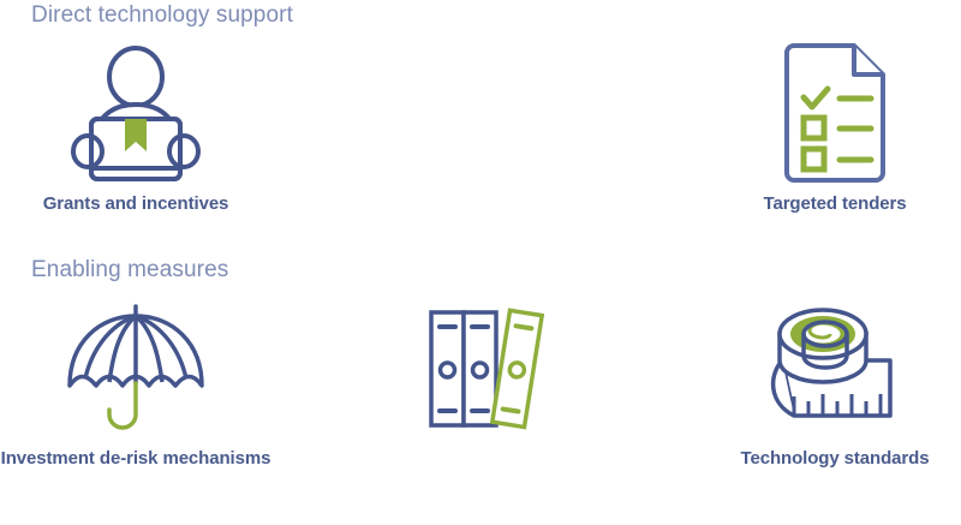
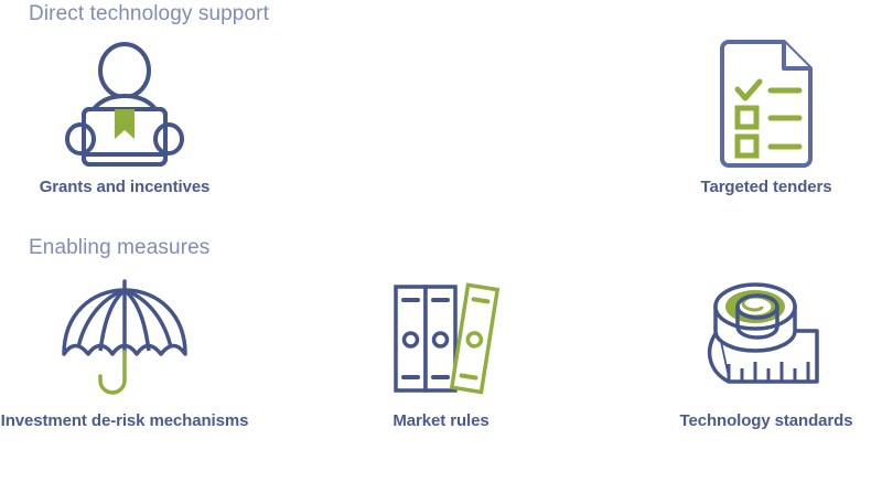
  Direct technology support
  Grants and incentives
  Targeted tenders
  Enabling measures
  Investment de-risk mechanisms
+ Market rules
  Technology standards
